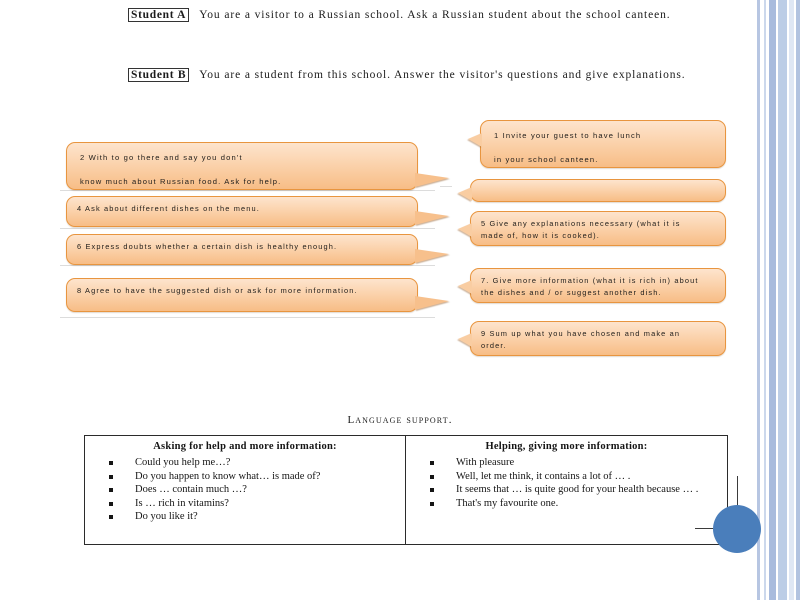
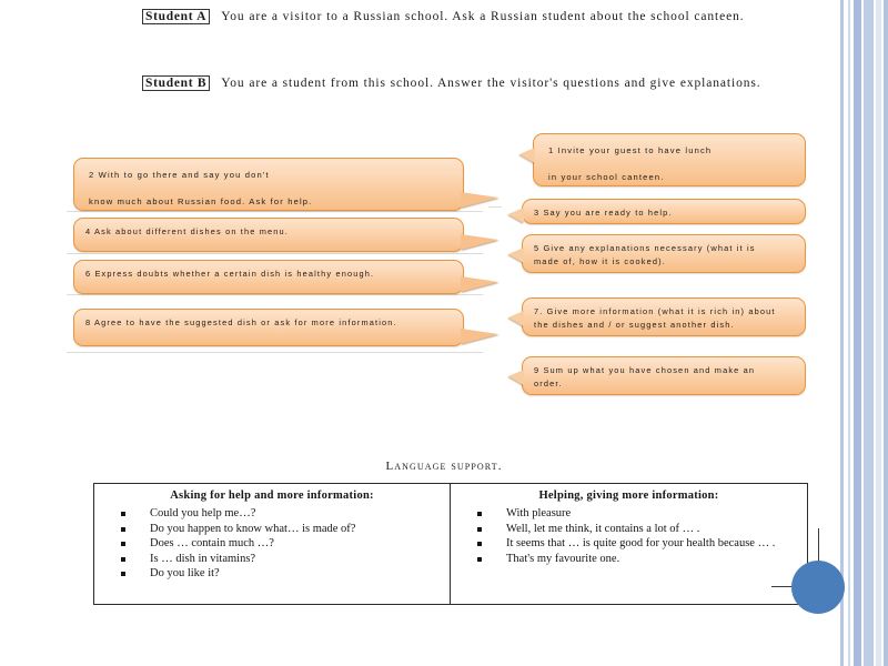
  Student A You are a visitor to a Russian school. Ask a Russian student about the school canteen.
  Student B You are a student from this school. Answer the visitor's questions and give explanations.
  1 Invite your guest to have lunch
  in your school canteen.
+ 3 Say you are ready to help.
  5 Give any explanations necessary (what it is
  made of, how it is cooked).
  7. Give more information (what it is rich in) about
  the dishes and / or suggest another dish.
  9 Sum up what you have chosen and make an
  order.
  2 With to go there and say you don't
  know much about Russian food. Ask for help.
  4 Ask about different dishes on the menu.
  6 Express doubts whether a certain dish is healthy enough.
  8 Agree to have the suggested dish or ask for more information.
  Language support.
  Asking for help and more information:
  Could you help me…?
  Do you happen to know what… is made of?
  Does … contain much …?
- Is … rich in vitamins?
+ Is … dish in vitamins?
  Do you like it?
  Helping, giving more information:
  With pleasure
  Well, let me think, it contains a lot of … .
  It seems that … is quite good for your health because … .
  That's my favourite one.
